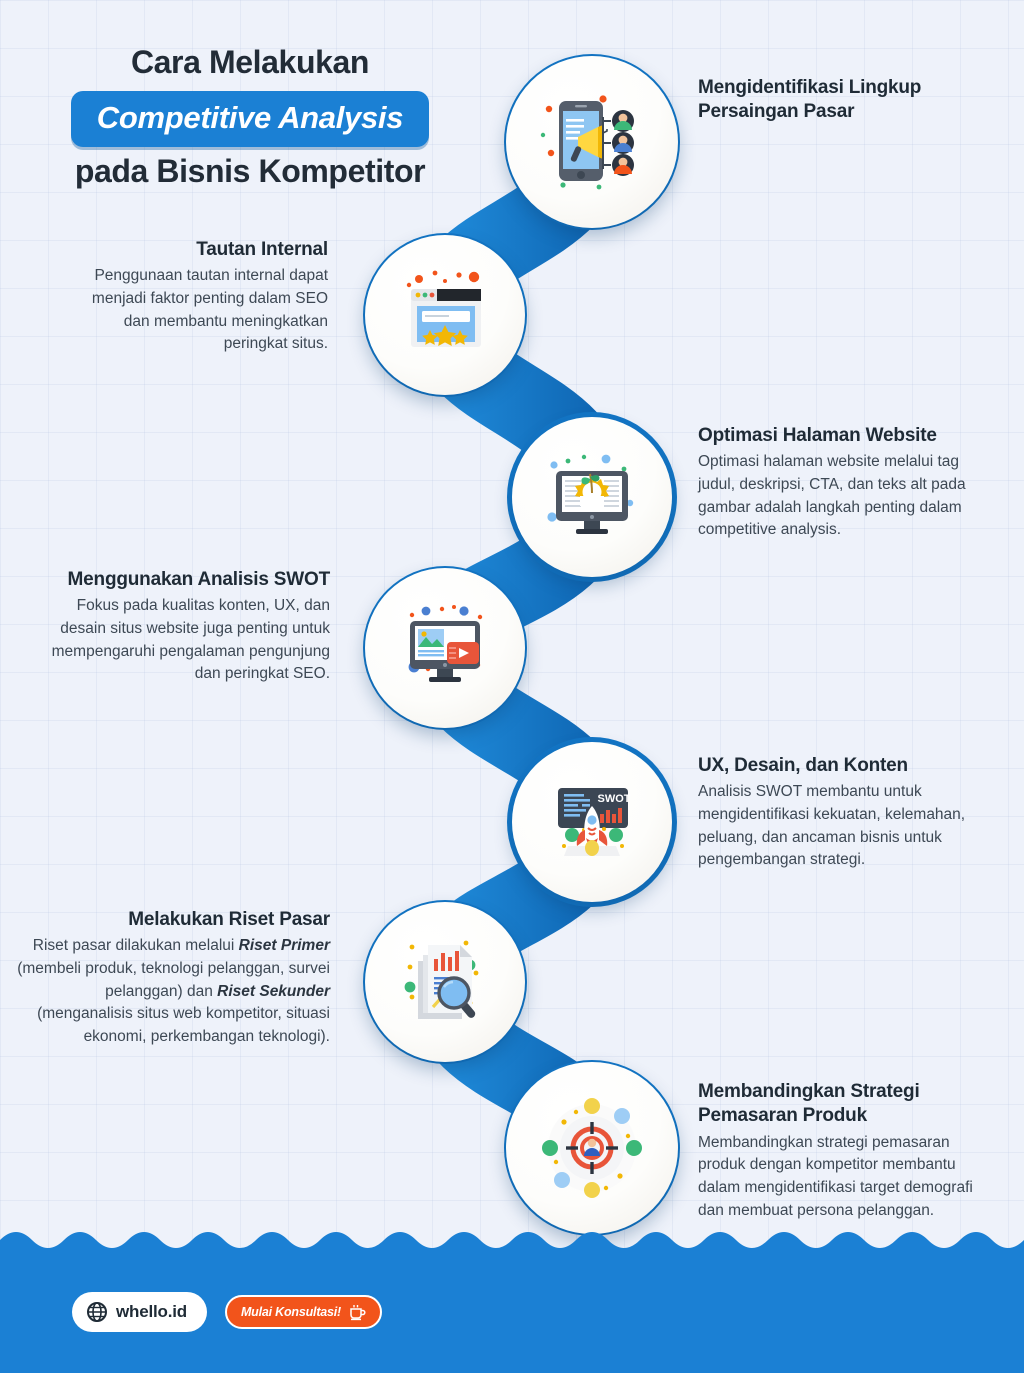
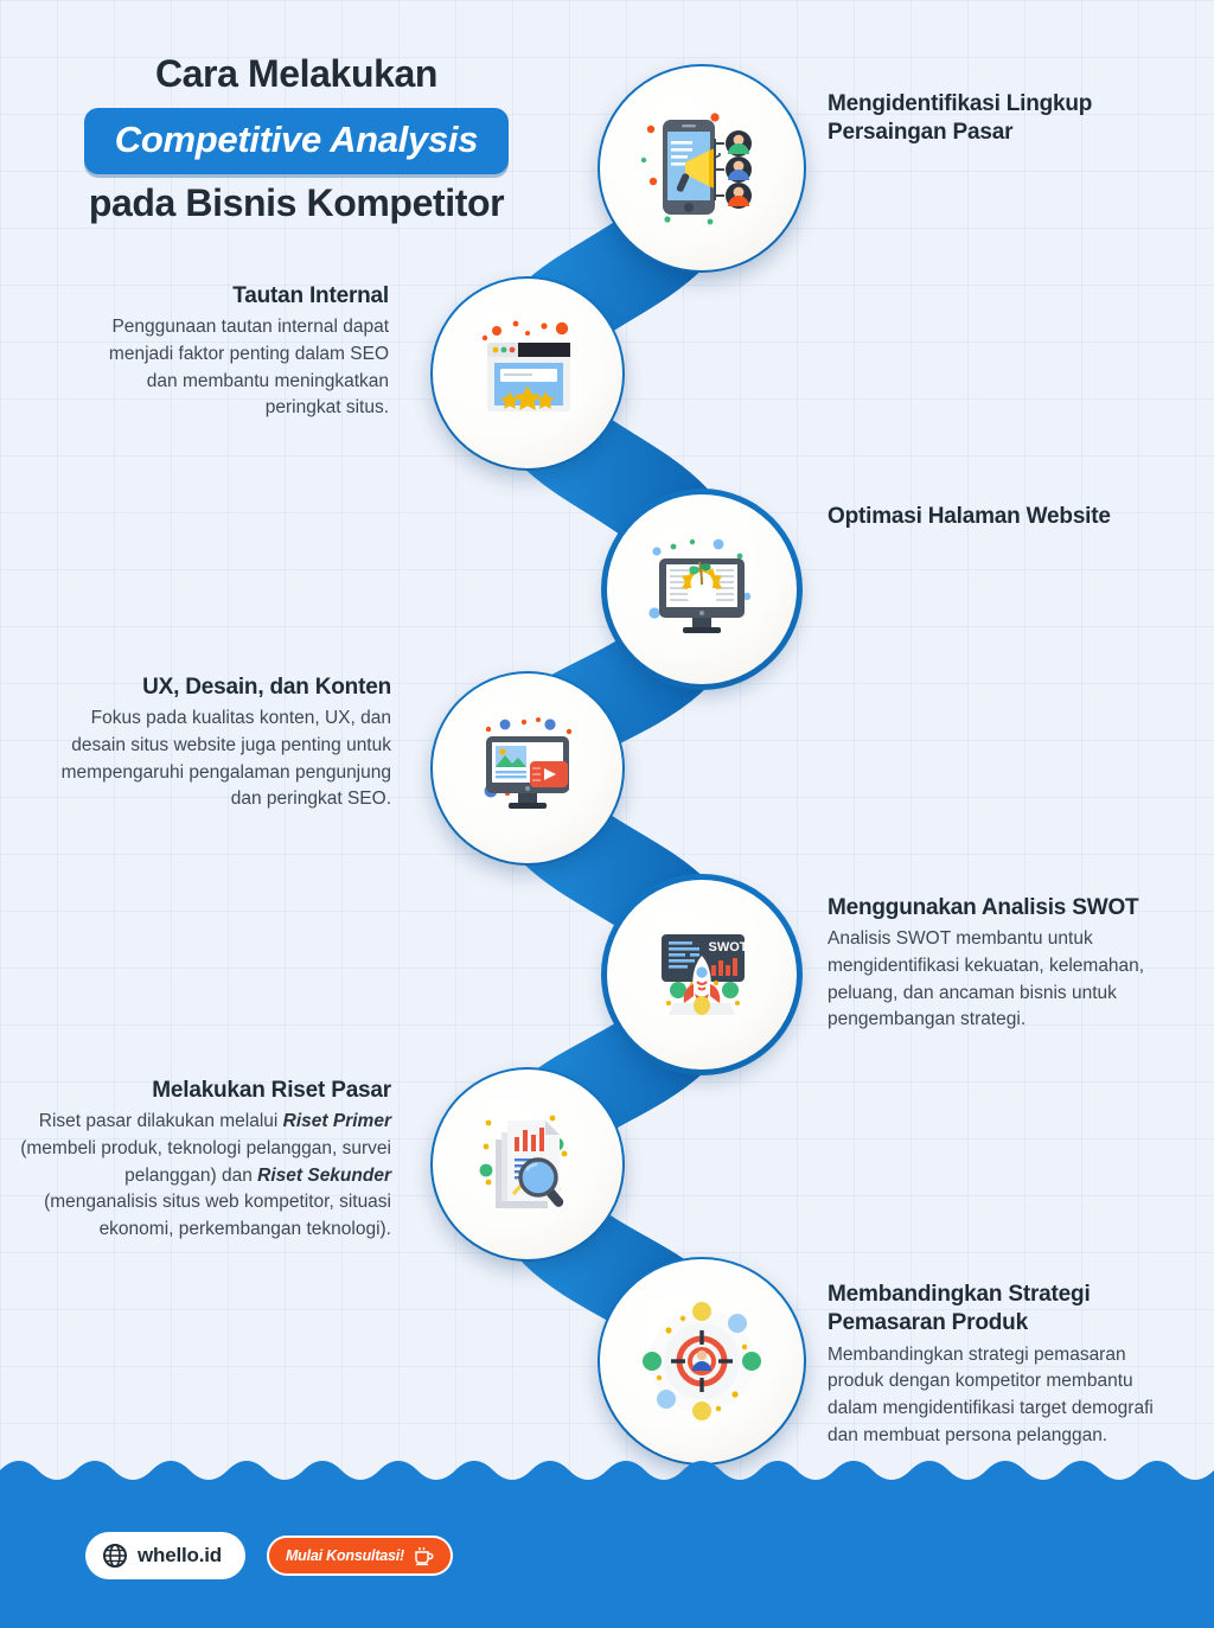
  Cara Melakukan
  Competitive Analysis
  pada Bisnis Kompetitor
  SWOT
  Mengidentifikasi Lingkup Persaingan Pasar
  Tautan Internal
  Penggunaan tautan internal dapat menjadi faktor penting dalam SEO dan membantu meningkatkan peringkat situs.
  Optimasi Halaman Website
- Optimasi halaman website melalui tag judul, deskripsi, CTA, dan teks alt pada gambar adalah langkah penting dalam competitive analysis.
- Menggunakan Analisis SWOT
+ UX, Desain, dan Konten
  Fokus pada kualitas konten, UX, dan desain situs website juga penting untuk mempengaruhi pengalaman pengunjung dan peringkat SEO.
- UX, Desain, dan Konten
+ Menggunakan Analisis SWOT
  Analisis SWOT membantu untuk mengidentifikasi kekuatan, kelemahan, peluang, dan ancaman bisnis untuk pengembangan strategi.
  Melakukan Riset Pasar
  Riset pasar dilakukan melalui Riset Primer (membeli produk, teknologi pelanggan, survei pelanggan) dan Riset Sekunder (menganalisis situs web kompetitor, situasi ekonomi, perkembangan teknologi).
  Membandingkan Strategi Pemasaran Produk
  Membandingkan strategi pemasaran produk dengan kompetitor membantu dalam mengidentifikasi target demografi dan membuat persona pelanggan.
  whello.id
  Mulai Konsultasi!
